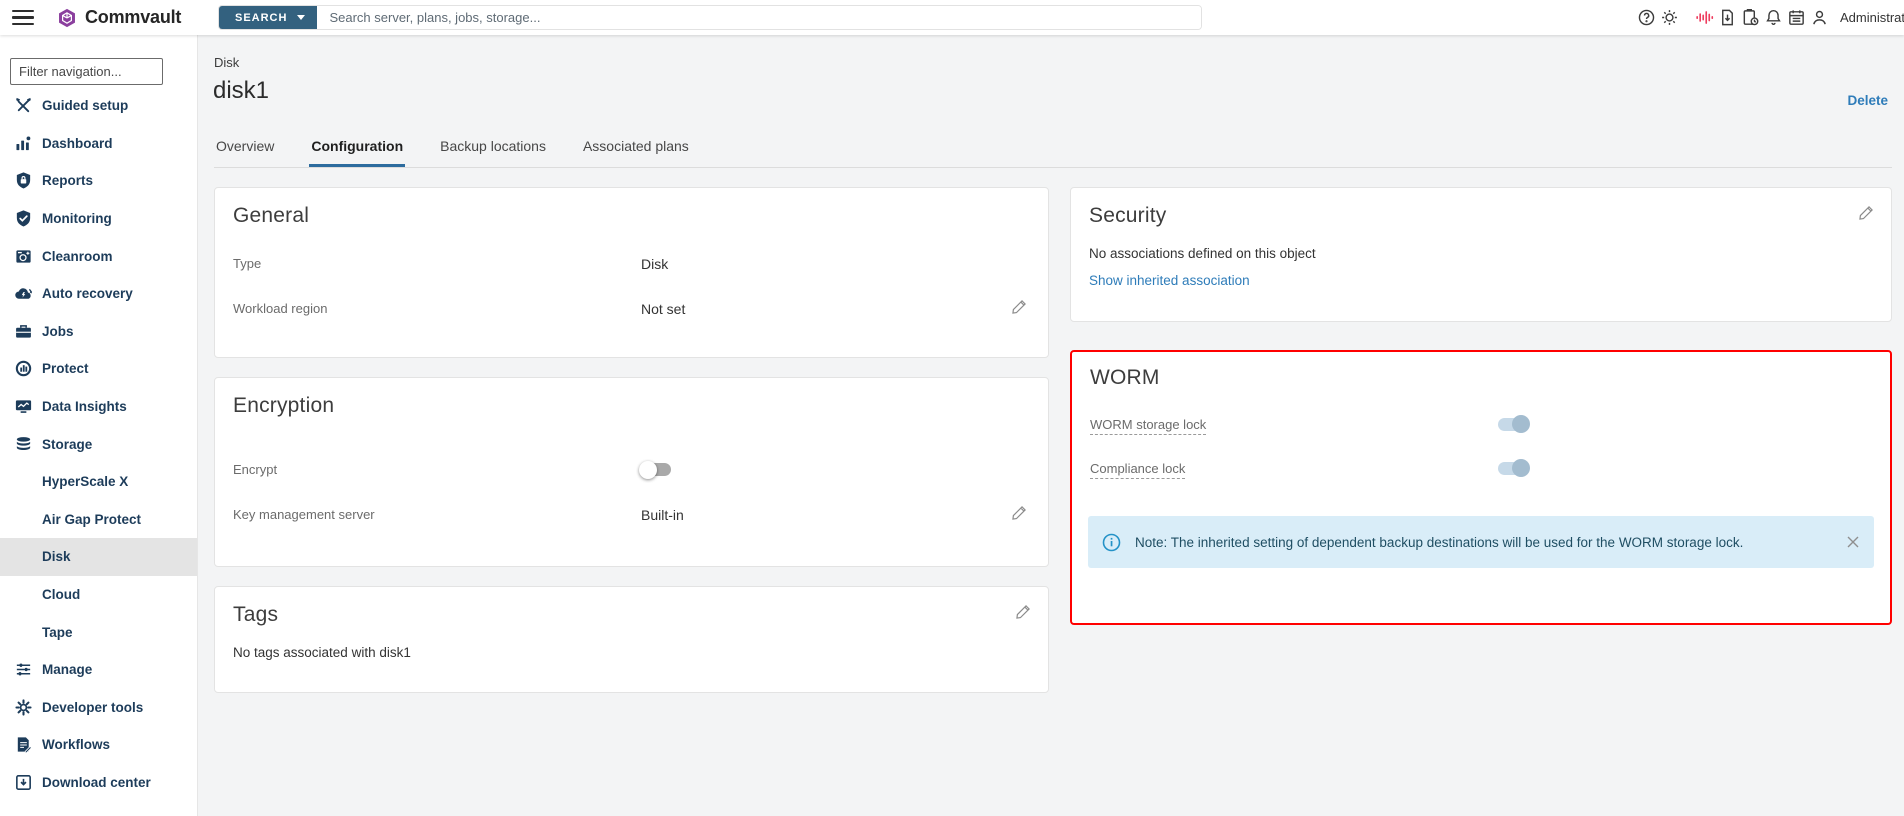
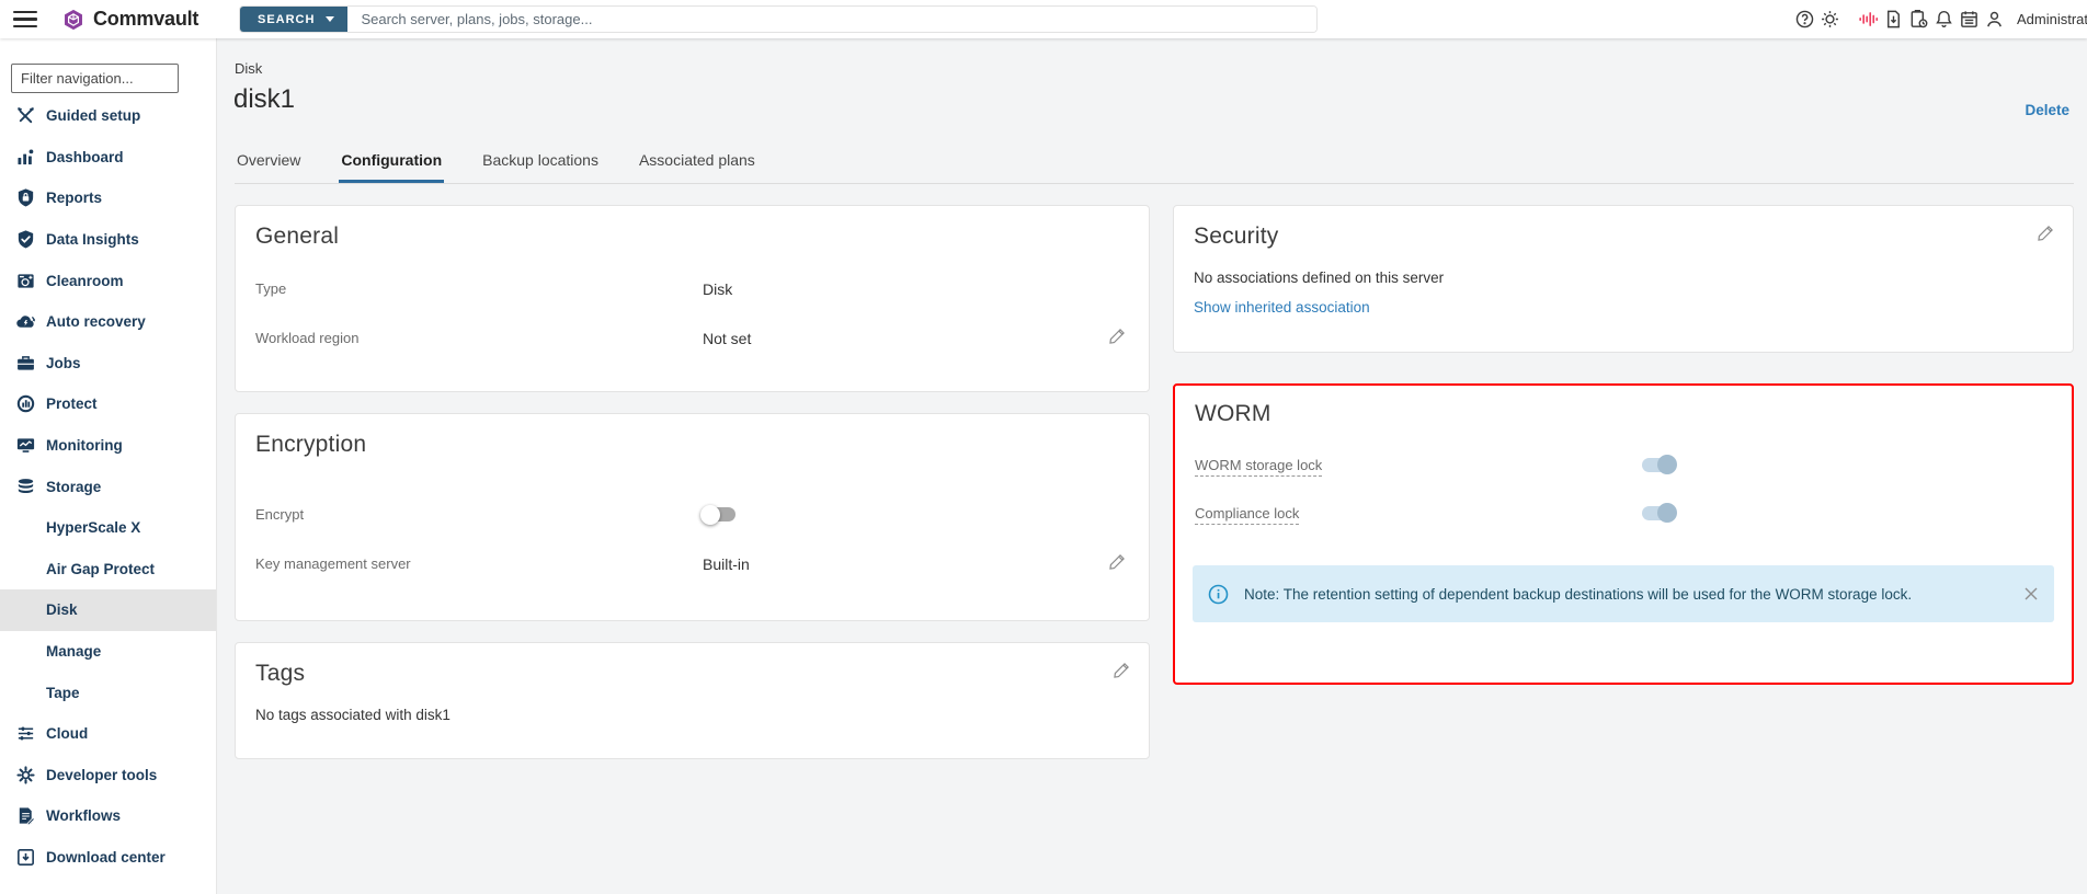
  Commvault
  SEARCH
  Search server, plans, jobs, storage...
  Administrat
  Filter navigation...
  Guided setup
  Dashboard
  Reports
- Monitoring
+ Data Insights
  Cleanroom
  Auto recovery
  Jobs
  Protect
- Data Insights
+ Monitoring
  Storage
  HyperScale X
  Air Gap Protect
  Disk
- Cloud
+ Manage
  Tape
- Manage
+ Cloud
  Developer tools
  Workflows
  Download center
  Disk
  disk1
  Delete
  Overview
  Configuration
  Backup locations
  Associated plans
  General
  Type
  Disk
  Workload region
  Not set
  Encryption
  Encrypt
  Key management server
  Built-in
  Tags
  No tags associated with disk1
  Security
- No associations defined on this object
+ No associations defined on this server
  Show inherited association
  WORM
  WORM storage lock
  Compliance lock
- Note: The inherited setting of dependent backup destinations will be used for the WORM storage lock.
+ Note: The retention setting of dependent backup destinations will be used for the WORM storage lock.
